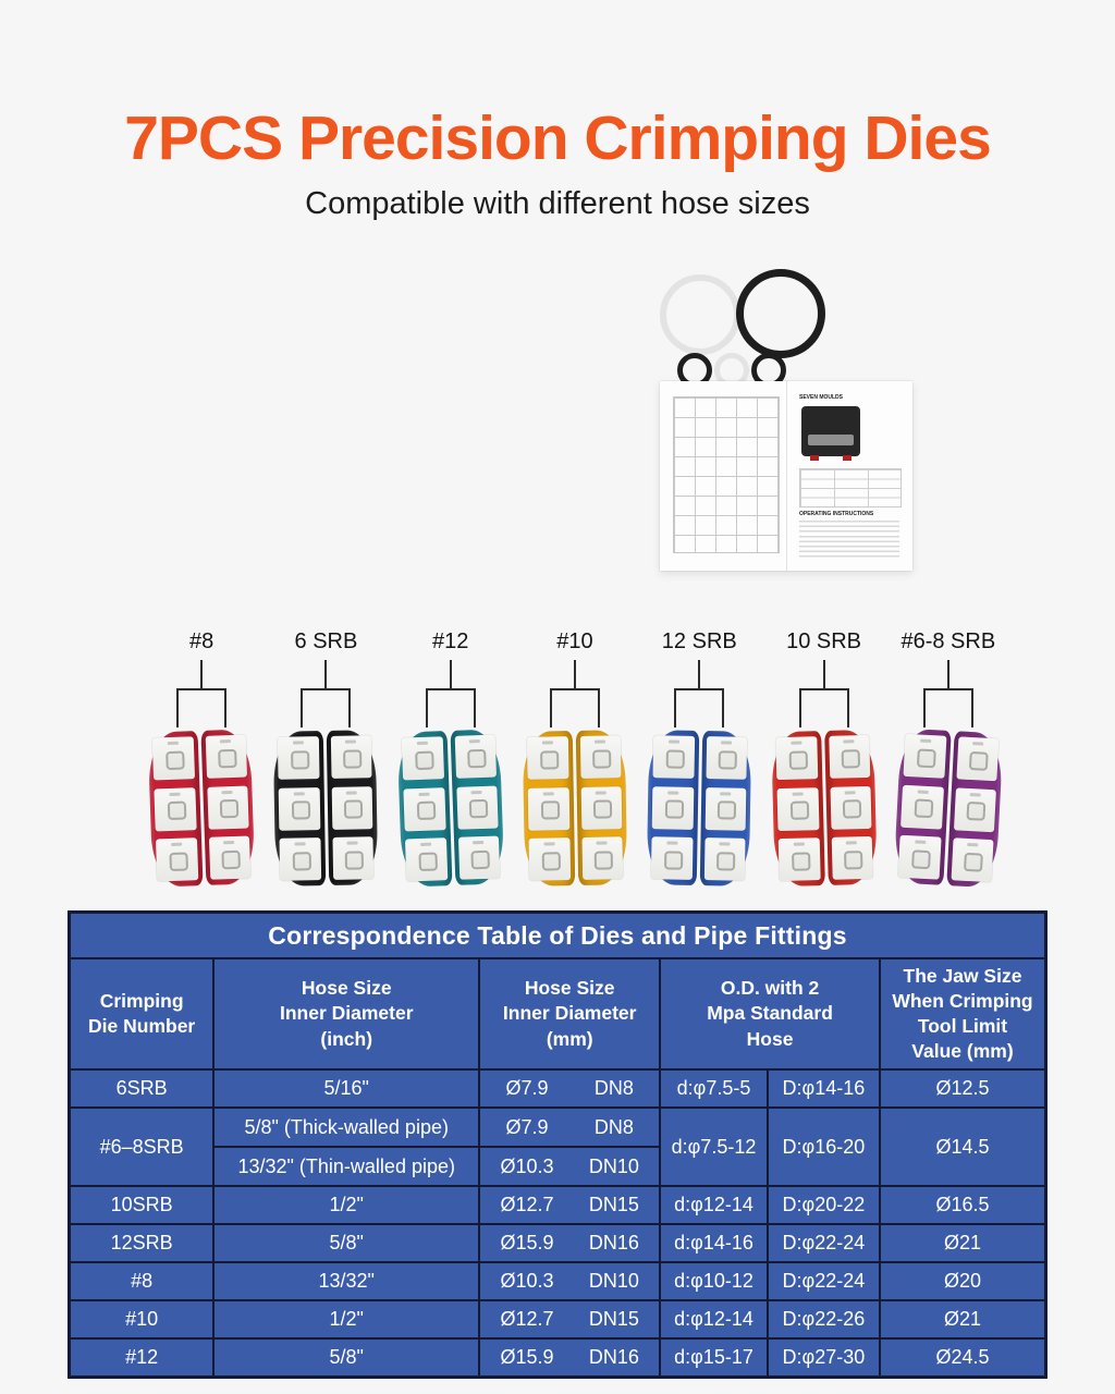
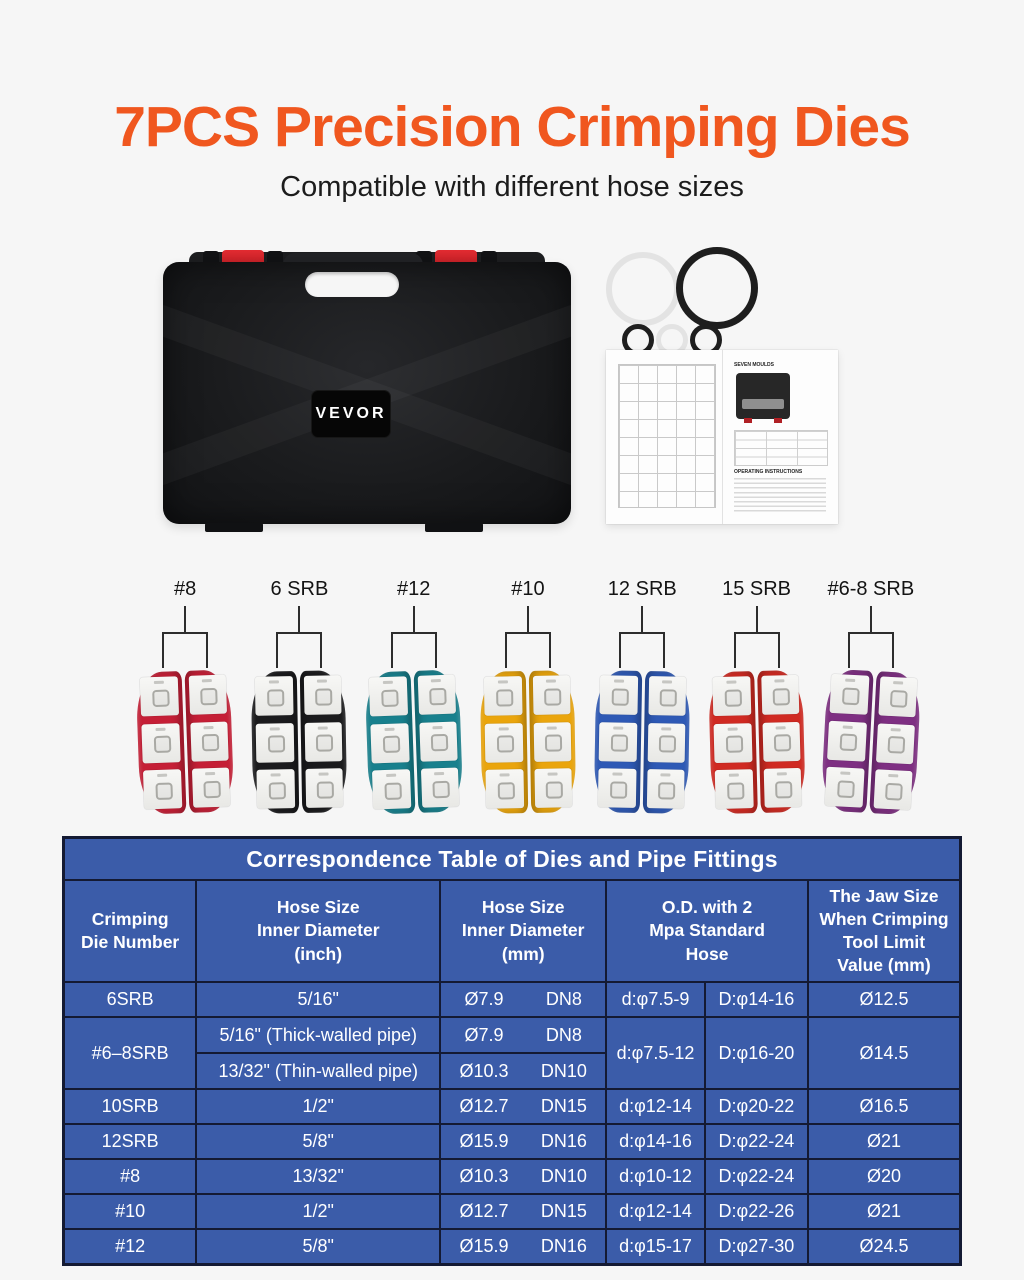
  7PCS Precision Crimping Dies
  Compatible with different hose sizes
+ VEVOR
  #8
  6 SRB
  #12
  #10
  12 SRB
- 10 SRB
+ 15 SRB
  #6-8 SRB
  Correspondence Table of Dies and Pipe Fittings
  Crimping Die Number	Hose Size Inner Diameter (inch)	Hose Size Inner Diameter (mm)	O.D. with 2 Mpa Standard Hose	The Jaw Size When Crimping Tool Limit Value (mm)
- 6SRB	5/16"	Ø7.9 DN8	d:φ7.5-5	D:φ14-16	Ø12.5
+ 6SRB	5/16"	Ø7.9 DN8	d:φ7.5-9	D:φ14-16	Ø12.5
- #6–8SRB	5/8" (Thick-walled pipe)	Ø7.9 DN8	d:φ7.5-12	D:φ16-20	Ø14.5
+ #6–8SRB	5/16" (Thick-walled pipe)	Ø7.9 DN8	d:φ7.5-12	D:φ16-20	Ø14.5
  13/32" (Thin-walled pipe)	Ø10.3 DN10
  10SRB	1/2"	Ø12.7 DN15	d:φ12-14	D:φ20-22	Ø16.5
  12SRB	5/8"	Ø15.9 DN16	d:φ14-16	D:φ22-24	Ø21
  #8	13/32"	Ø10.3 DN10	d:φ10-12	D:φ22-24	Ø20
  #10	1/2"	Ø12.7 DN15	d:φ12-14	D:φ22-26	Ø21
  #12	5/8"	Ø15.9 DN16	d:φ15-17	D:φ27-30	Ø24.5
